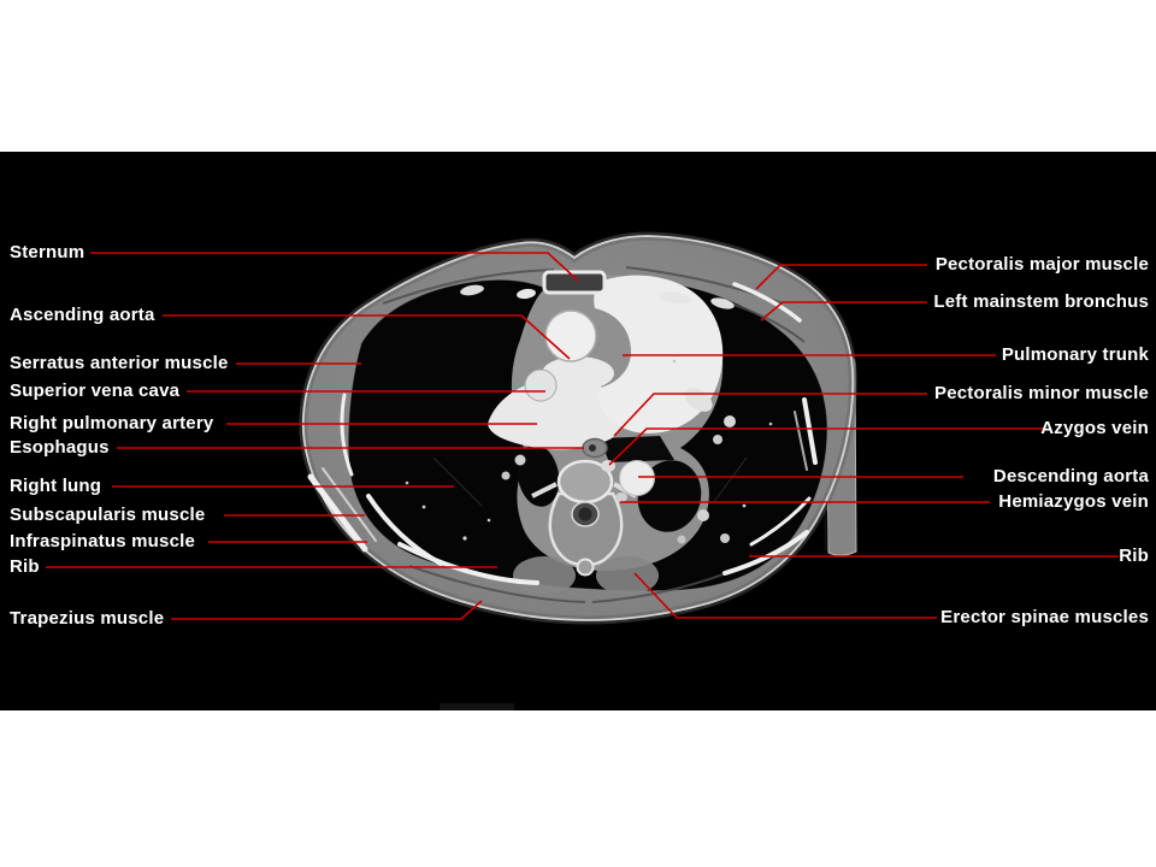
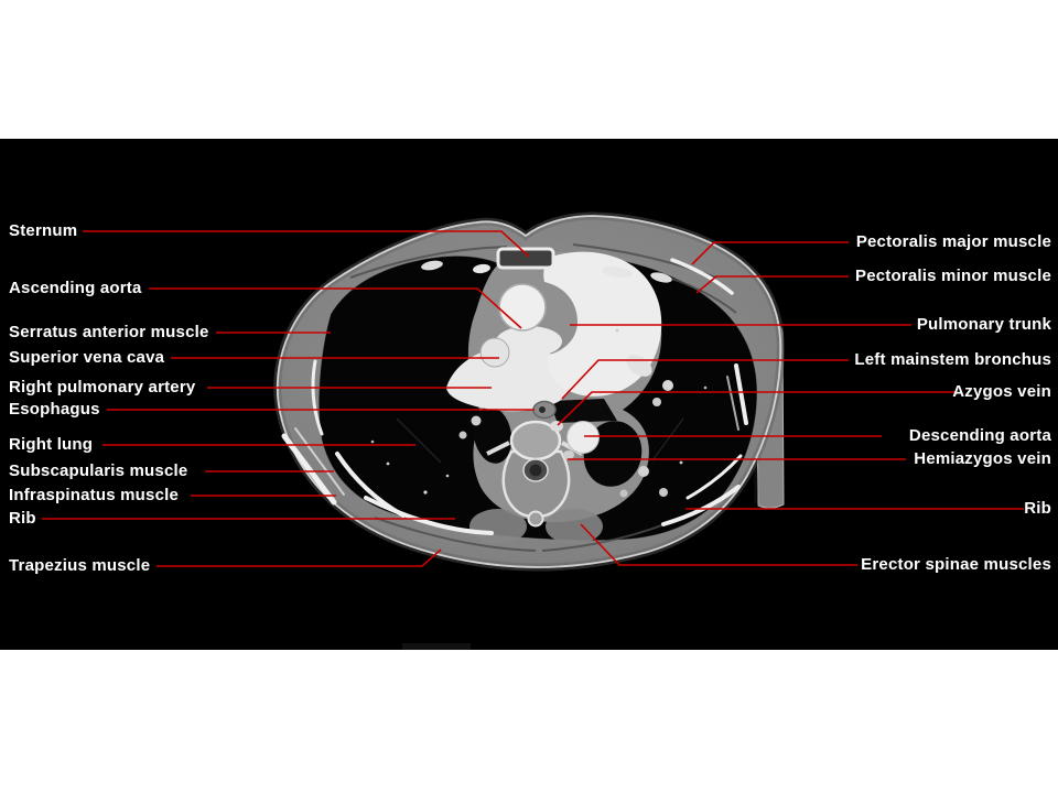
  Sternum
  Ascending aorta
  Serratus anterior muscle
  Superior vena cava
  Right pulmonary artery
  Esophagus
  Right lung
  Subscapularis muscle
  Infraspinatus muscle
  Rib
  Trapezius muscle
  Pectoralis major muscle
- Left mainstem bronchus
+ Pectoralis minor muscle
  Pulmonary trunk
- Pectoralis minor muscle
+ Left mainstem bronchus
  Azygos vein
  Descending aorta
  Hemiazygos vein
  Rib
  Erector spinae muscles
